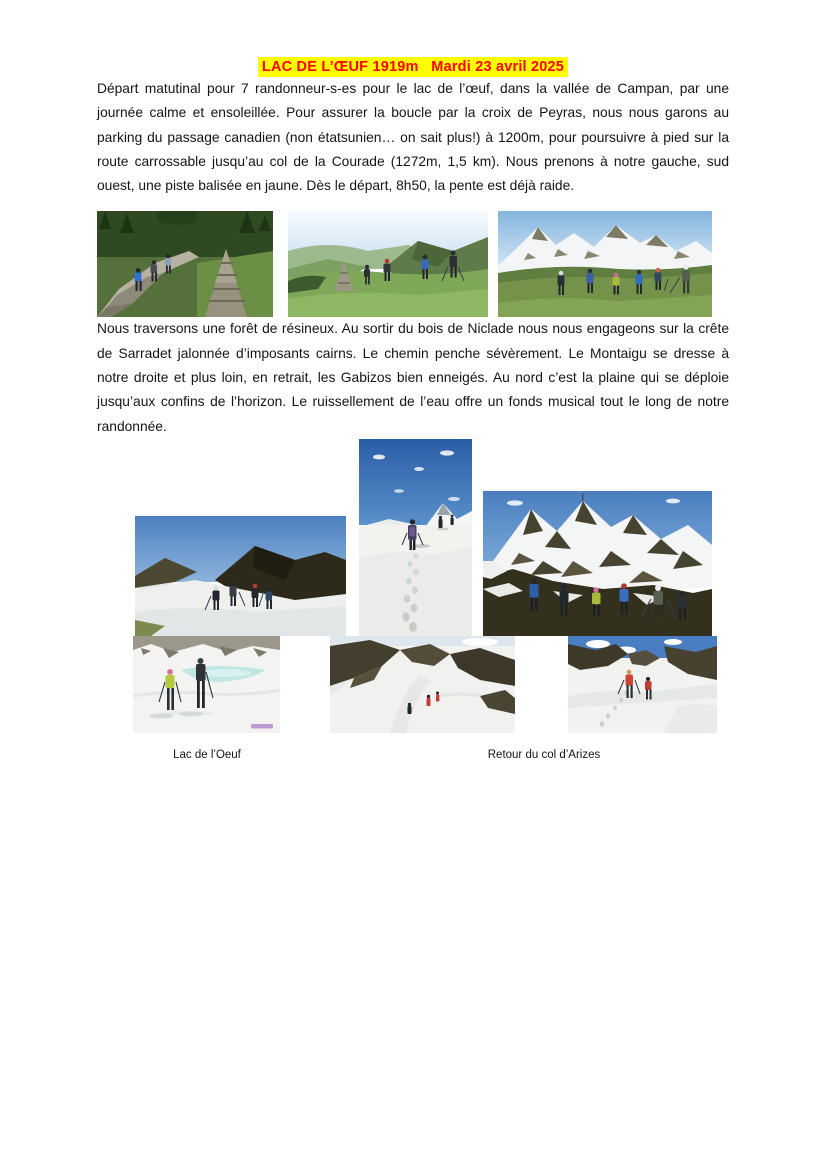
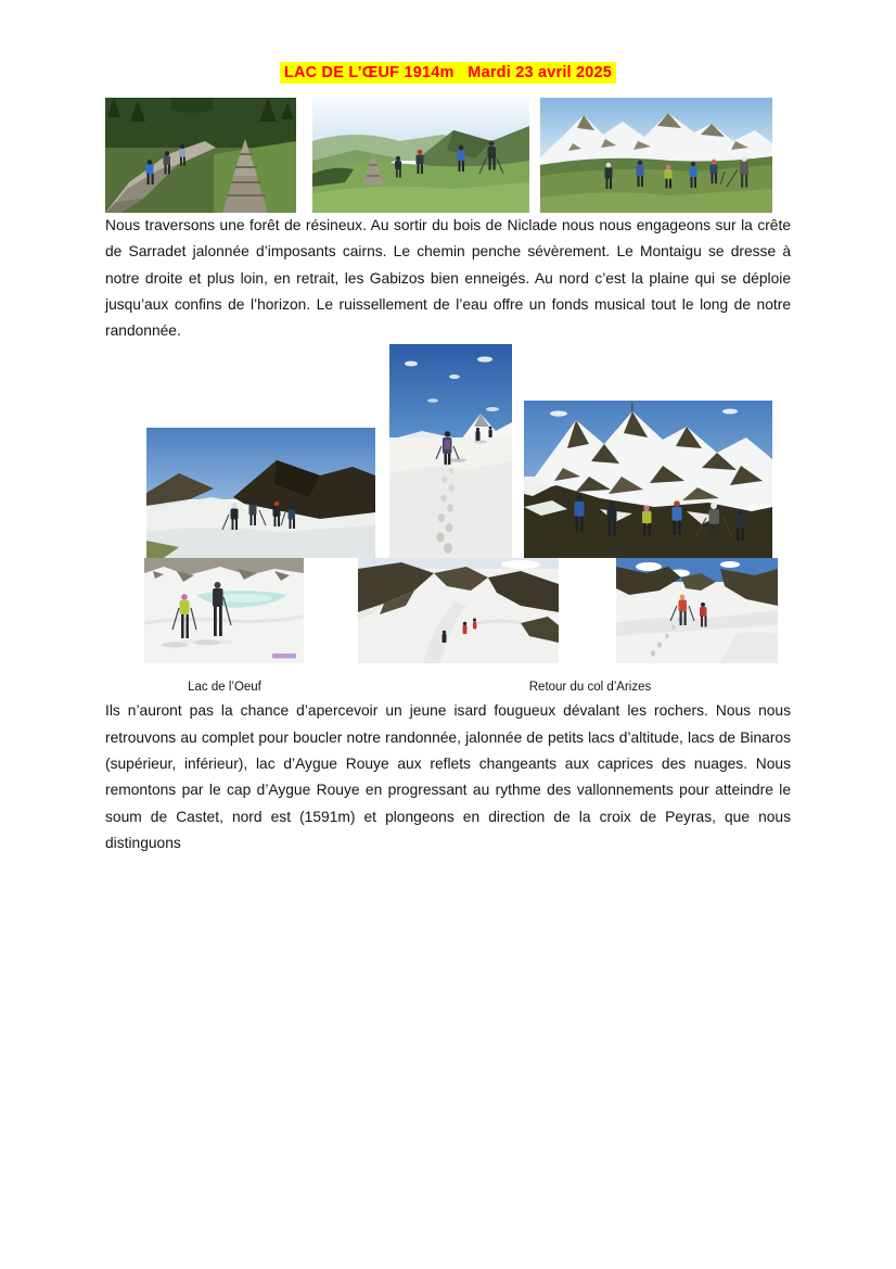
- LAC DE L’ŒUF 1919m Mardi 23 avril 2025
+ LAC DE L’ŒUF 1914m Mardi 23 avril 2025
- Départ matutinal pour 7 randonneur-s-es pour le lac de l’œuf, dans la vallée de Campan, par une journée calme et ensoleillée. Pour assurer la boucle par la croix de Peyras, nous nous garons au parking du passage canadien (non étatsunien… on sait plus!) à 1200m, pour poursuivre à pied sur la route carrossable jusqu’au col de la Courade (1272m, 1,5 km). Nous prenons à notre gauche, sud ouest, une piste balisée en jaune. Dès le départ, 8h50, la pente est déjà raide.
  Nous traversons une forêt de résineux. Au sortir du bois de Niclade nous nous engageons sur la crête de Sarradet jalonnée d’imposants cairns. Le chemin penche sévèrement. Le Montaigu se dresse à notre droite et plus loin, en retrait, les Gabizos bien enneigés. Au nord c’est la plaine qui se déploie jusqu’aux confins de l’horizon. Le ruissellement de l’eau offre un fonds musical tout le long de notre randonnée.
  Lac de l’Oeuf
  Retour du col d’Arizes
+ Ils n’auront pas la chance d’apercevoir un jeune isard fougueux dévalant les rochers. Nous nous retrouvons au complet pour boucler notre randonnée, jalonnée de petits lacs d’altitude, lacs de Binaros (supérieur, inférieur), lac d’Aygue Rouye aux reflets changeants aux caprices des nuages. Nous remontons par le cap d’Aygue Rouye en progressant au rythme des vallonnements pour atteindre le soum de Castet, nord est (1591m) et plongeons en direction de la croix de Peyras, que nous distinguons
